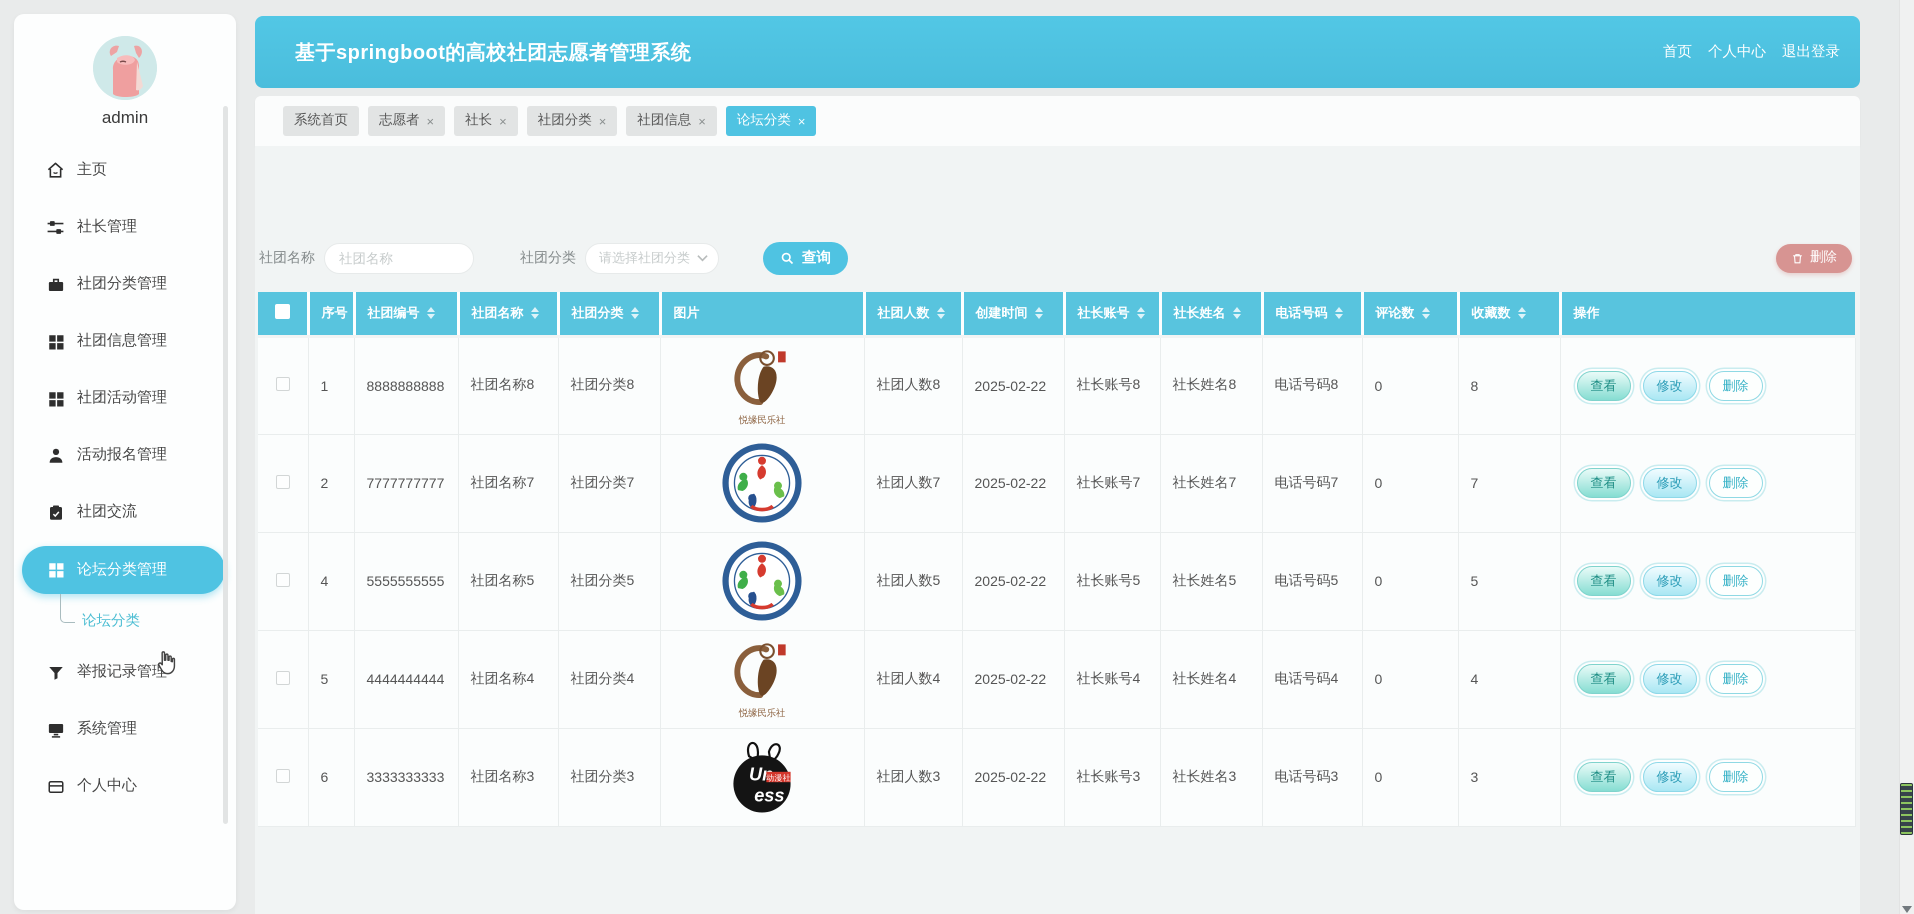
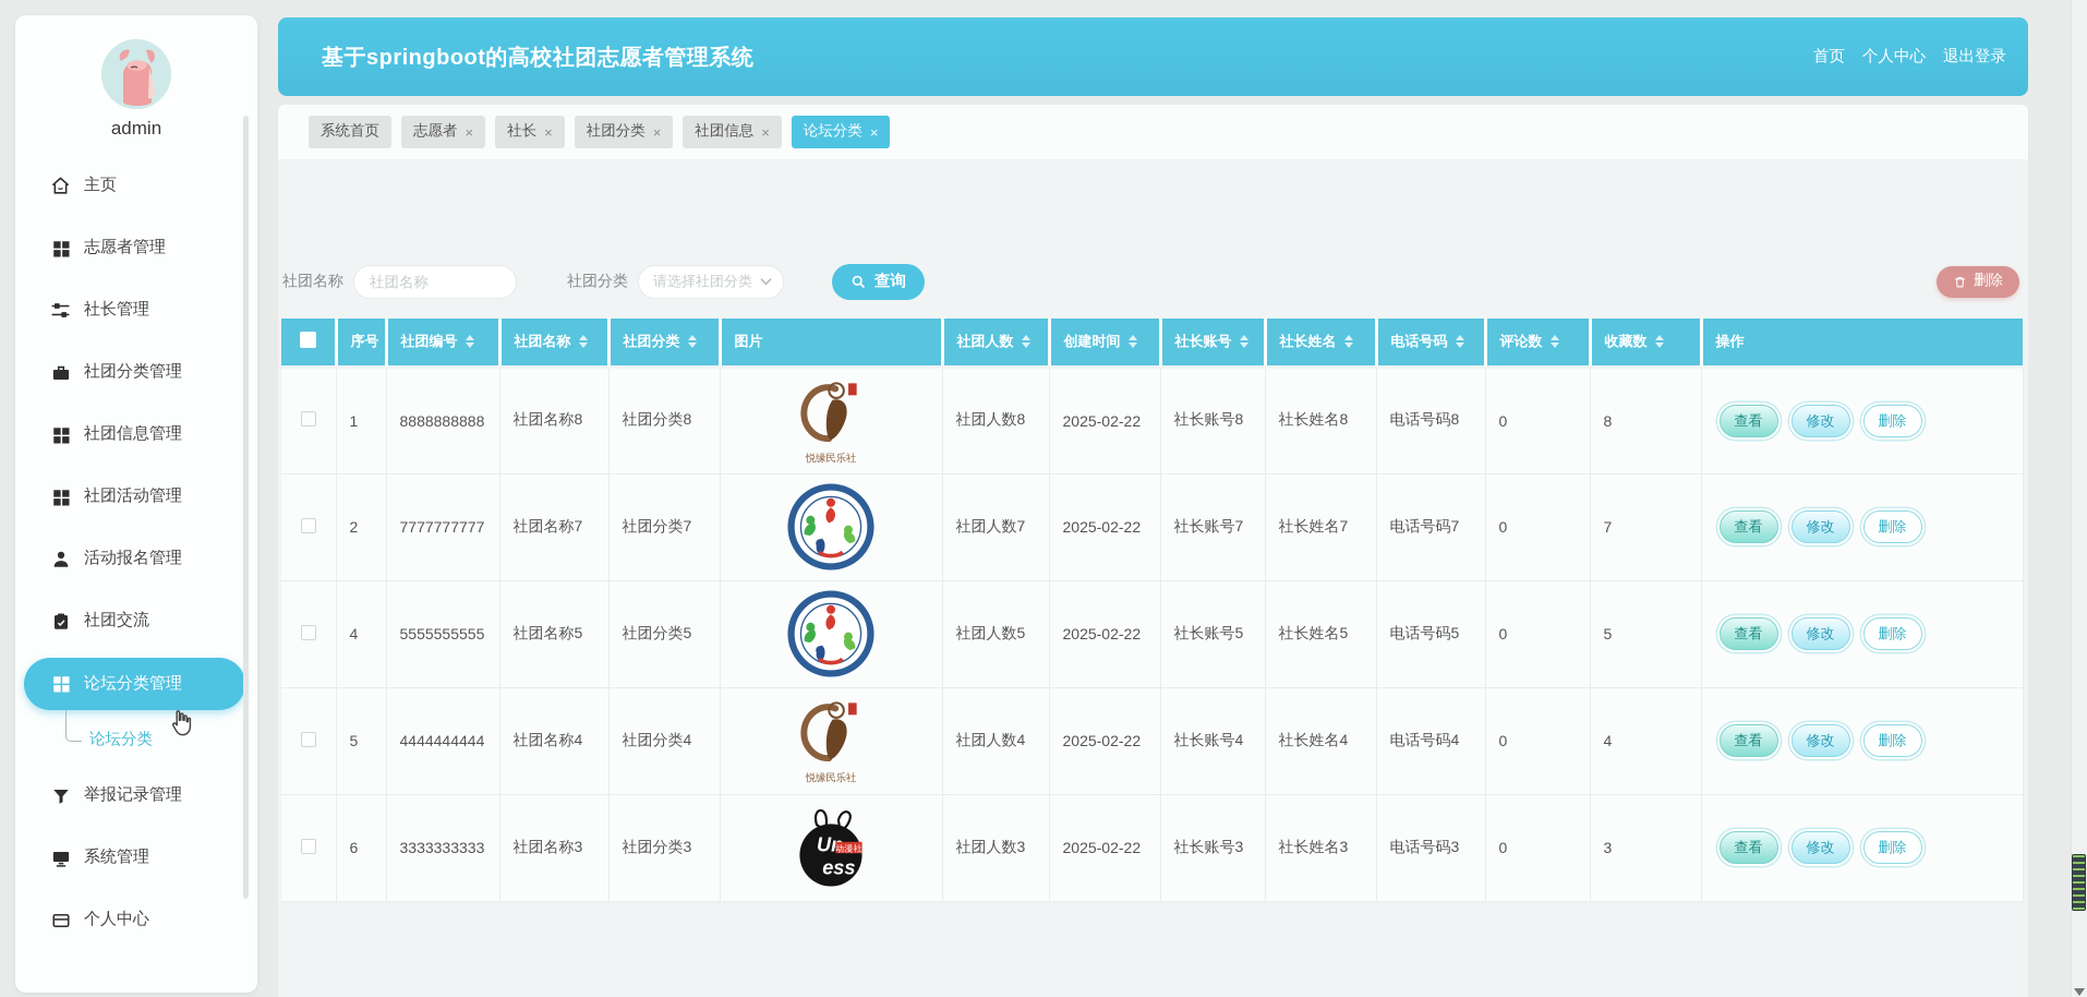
  admin
  主页
+ 志愿者管理
  社长管理
  社团分类管理
  社团信息管理
  社团活动管理
  活动报名管理
  社团交流
  论坛分类管理
  论坛分类
  举报记录管理
  系统管理
  个人中心
  基于springboot的高校社团志愿者管理系统
  首页
  个人中心
  退出登录
  系统首页
  志愿者
  ×
  社长
  ×
  社团分类
  ×
  社团信息
  ×
  论坛分类
  ×
  社团名称
  社团名称
  社团分类
  请选择社团分类
  查询
  删除
  	序号	社团编号	社团名称	社团分类	图片	社团人数	创建时间	社长账号	社长姓名	电话号码	评论数	收藏数	操作
  	1	8888888888	社团名称8	社团分类8	悦缘民乐社	社团人数8	2025-02-22	社长账号8	社长姓名8	电话号码8	0	8	查看 修改 删除
  	2	7777777777	社团名称7	社团分类7		社团人数7	2025-02-22	社长账号7	社长姓名7	电话号码7	0	7	查看 修改 删除
  	4	5555555555	社团名称5	社团分类5		社团人数5	2025-02-22	社长账号5	社长姓名5	电话号码5	0	5	查看 修改 删除
  	5	4444444444	社团名称4	社团分类4	悦缘民乐社	社团人数4	2025-02-22	社长账号4	社长姓名4	电话号码4	0	4	查看 修改 删除
  	6	3333333333	社团名称3	社团分类3	U ess 动漫社	社团人数3	2025-02-22	社长账号3	社长姓名3	电话号码3	0	3	查看 修改 删除
